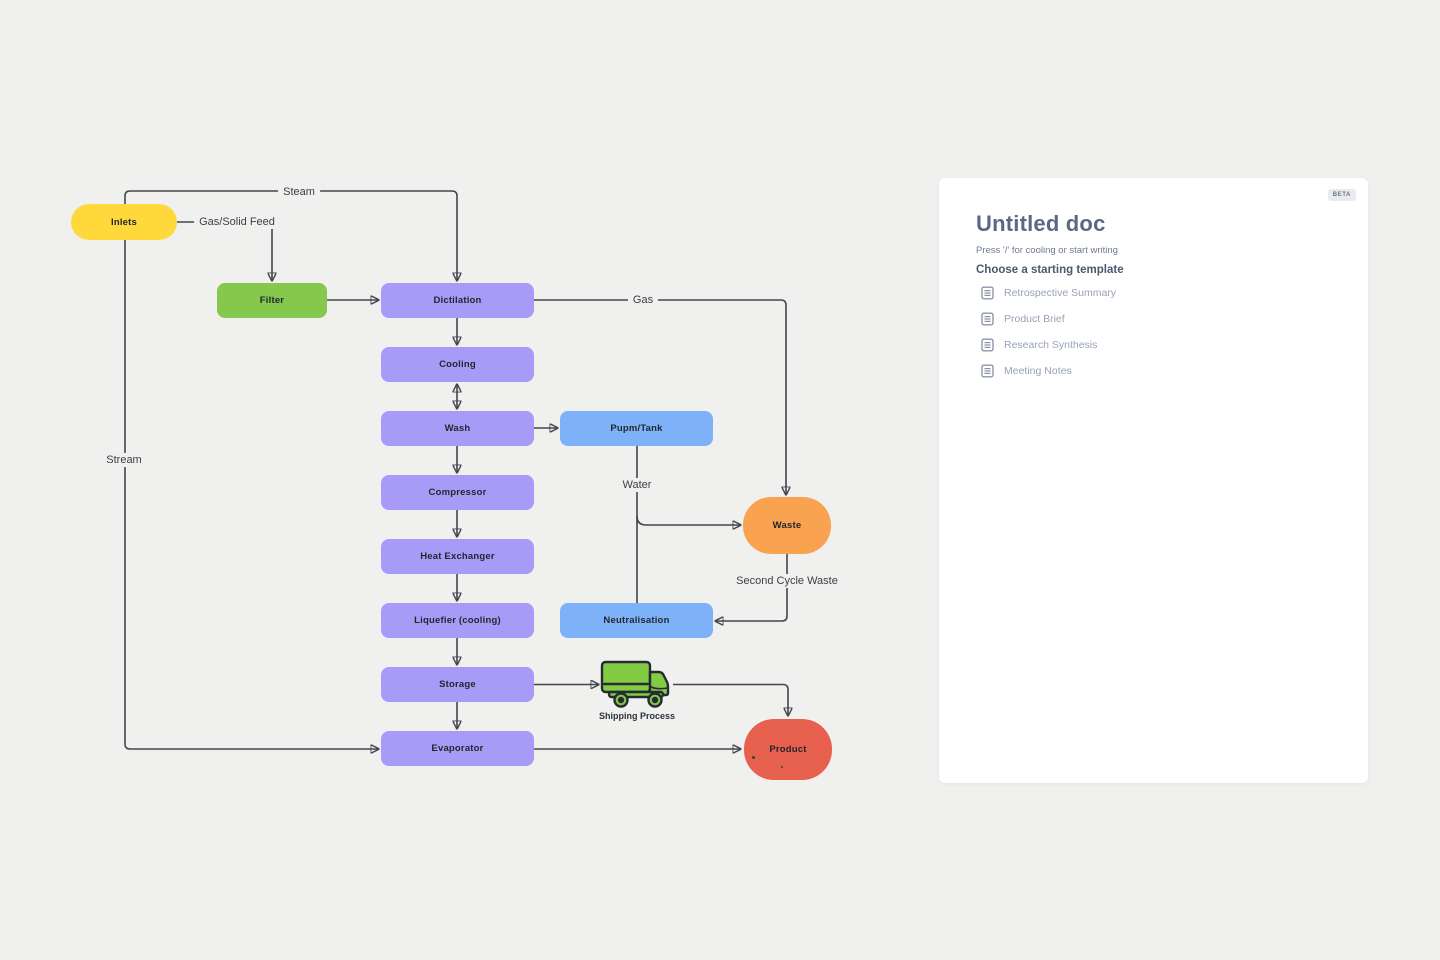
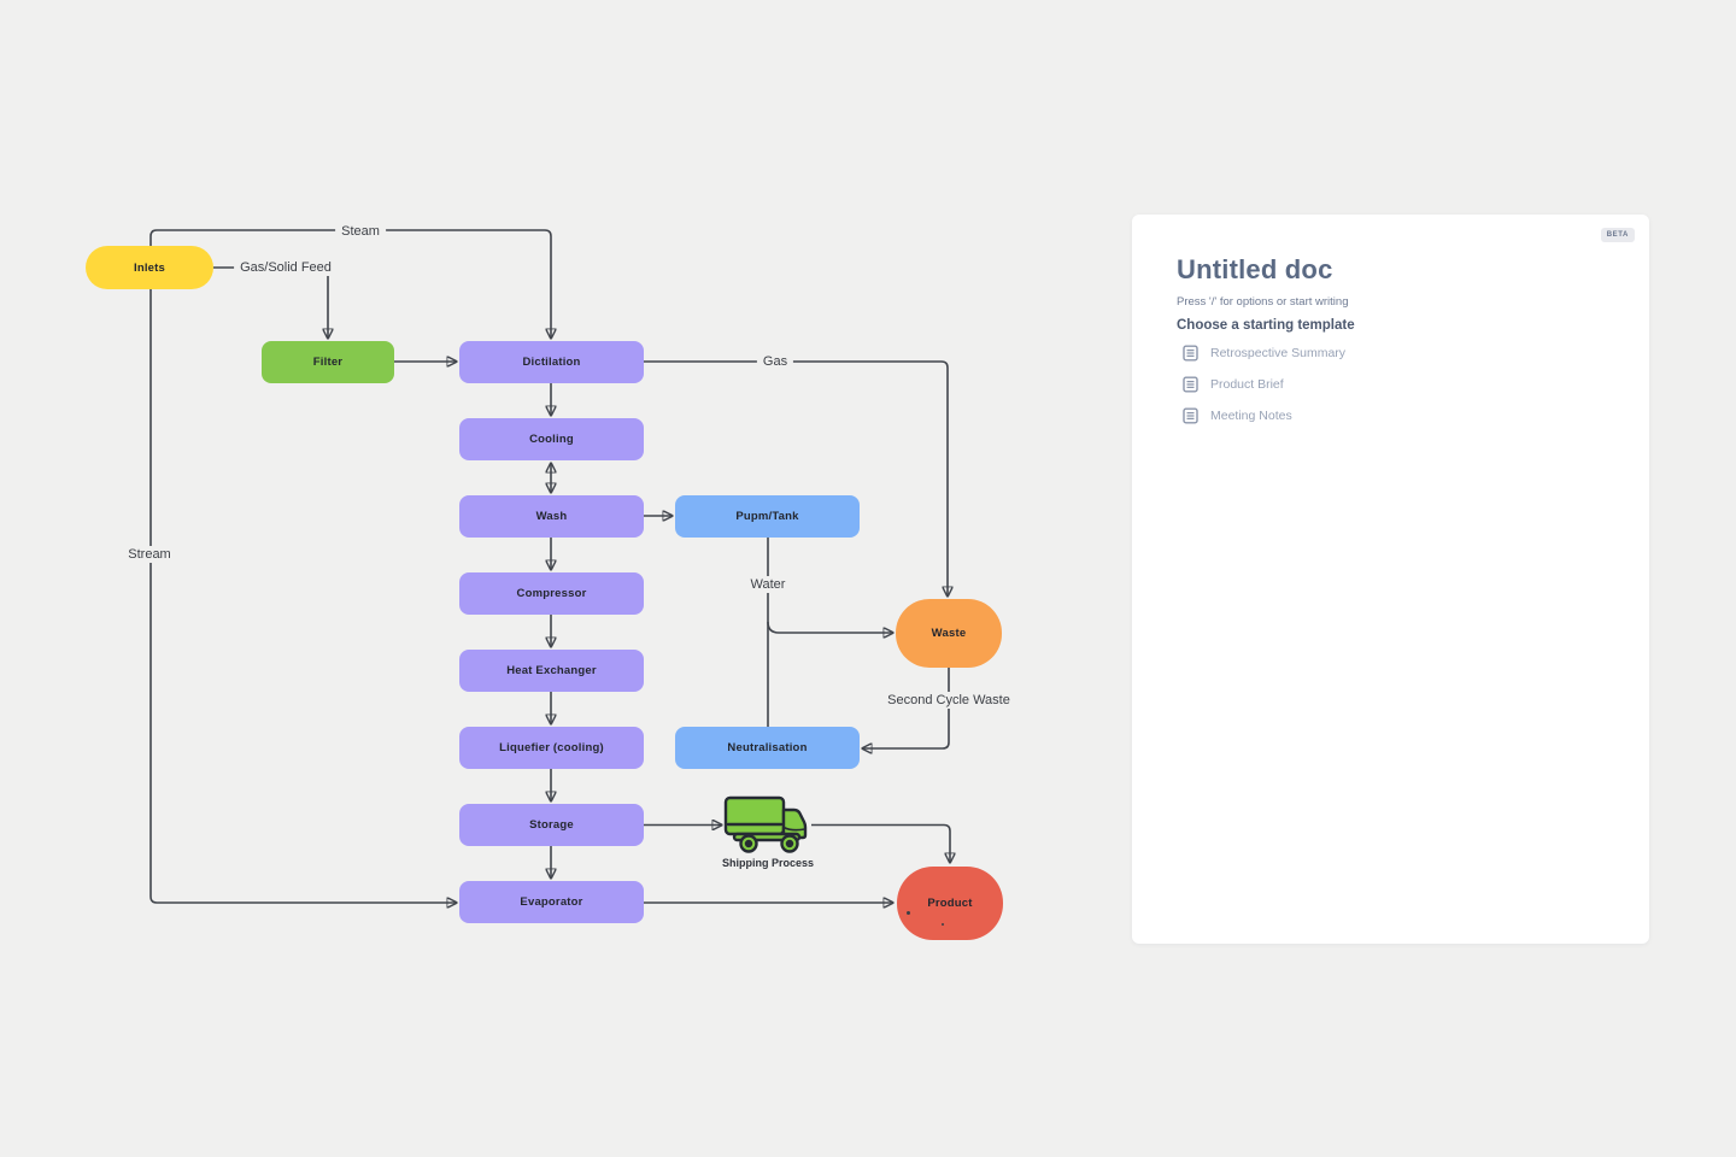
  Inlets
  Filter
  Dictilation
  Cooling
  Wash
  Pupm/Tank
  Compressor
  Heat Exchanger
  Liquefier (cooling)
  Storage
  Evaporator
  Neutralisation
  Waste
  Product
  Steam
  Gas/Solid Feed
  Gas
  Water
  Second Cycle Waste
  Stream
  Shipping Process
  Untitled doc
- Press '/' for cooling or start writing
+ Press '/' for options or start writing
  Choose a starting template
  Retrospective Summary
  Product Brief
- Research Synthesis
  Meeting Notes
